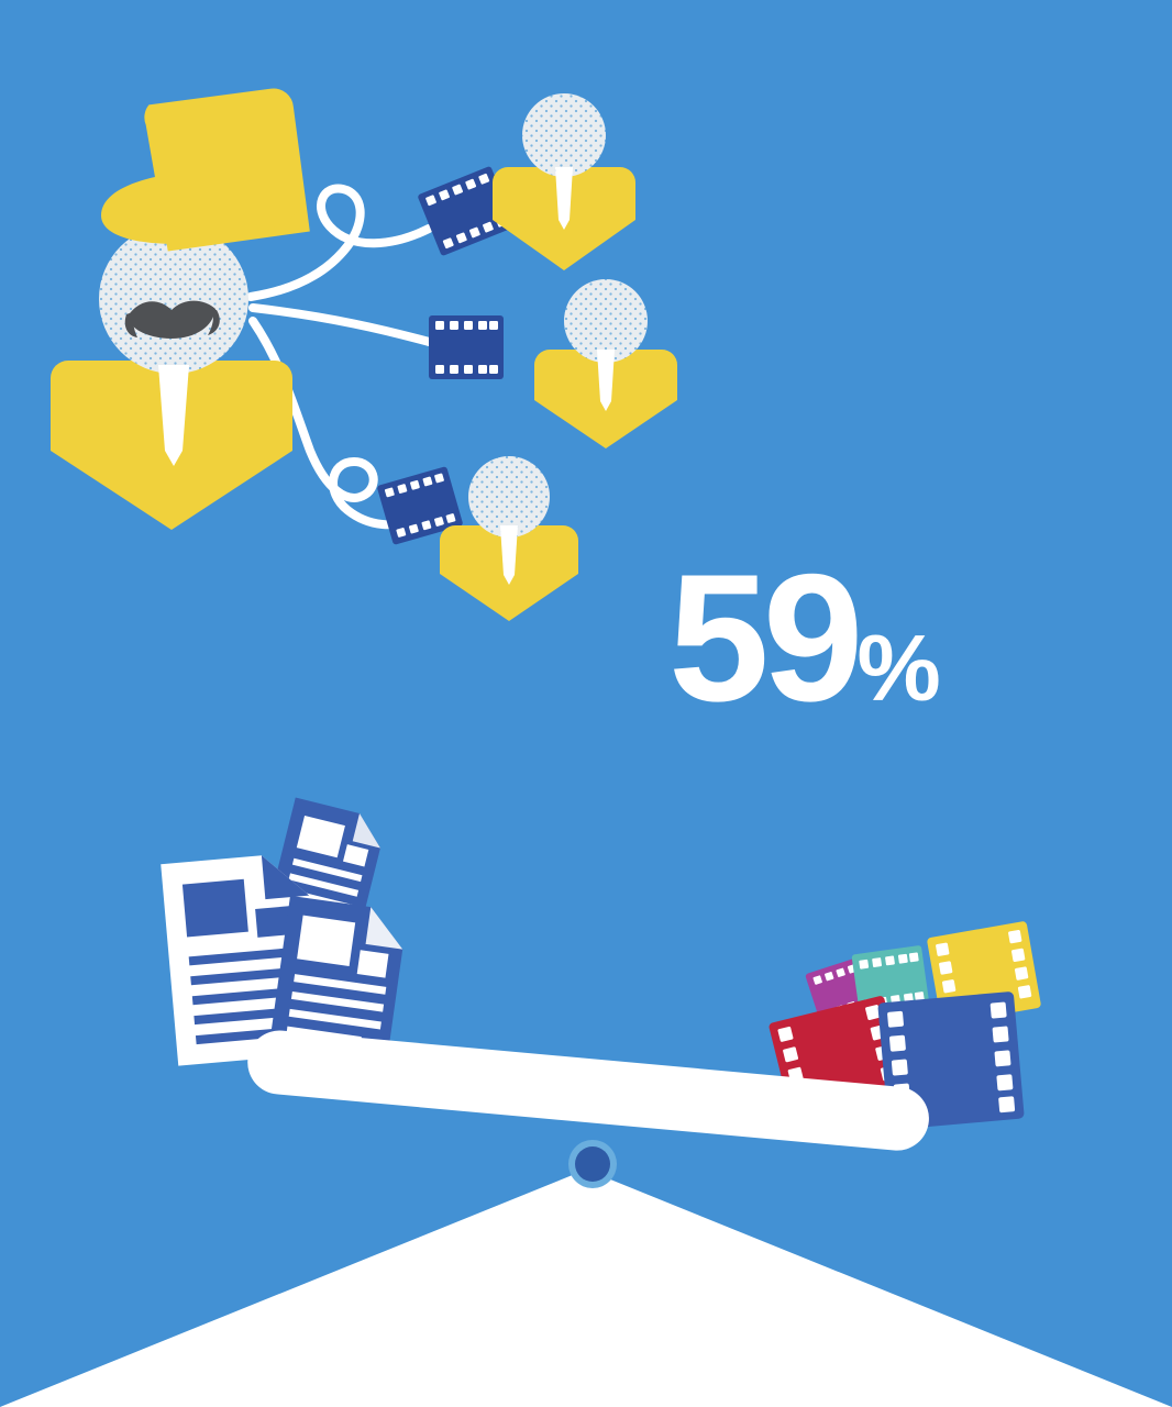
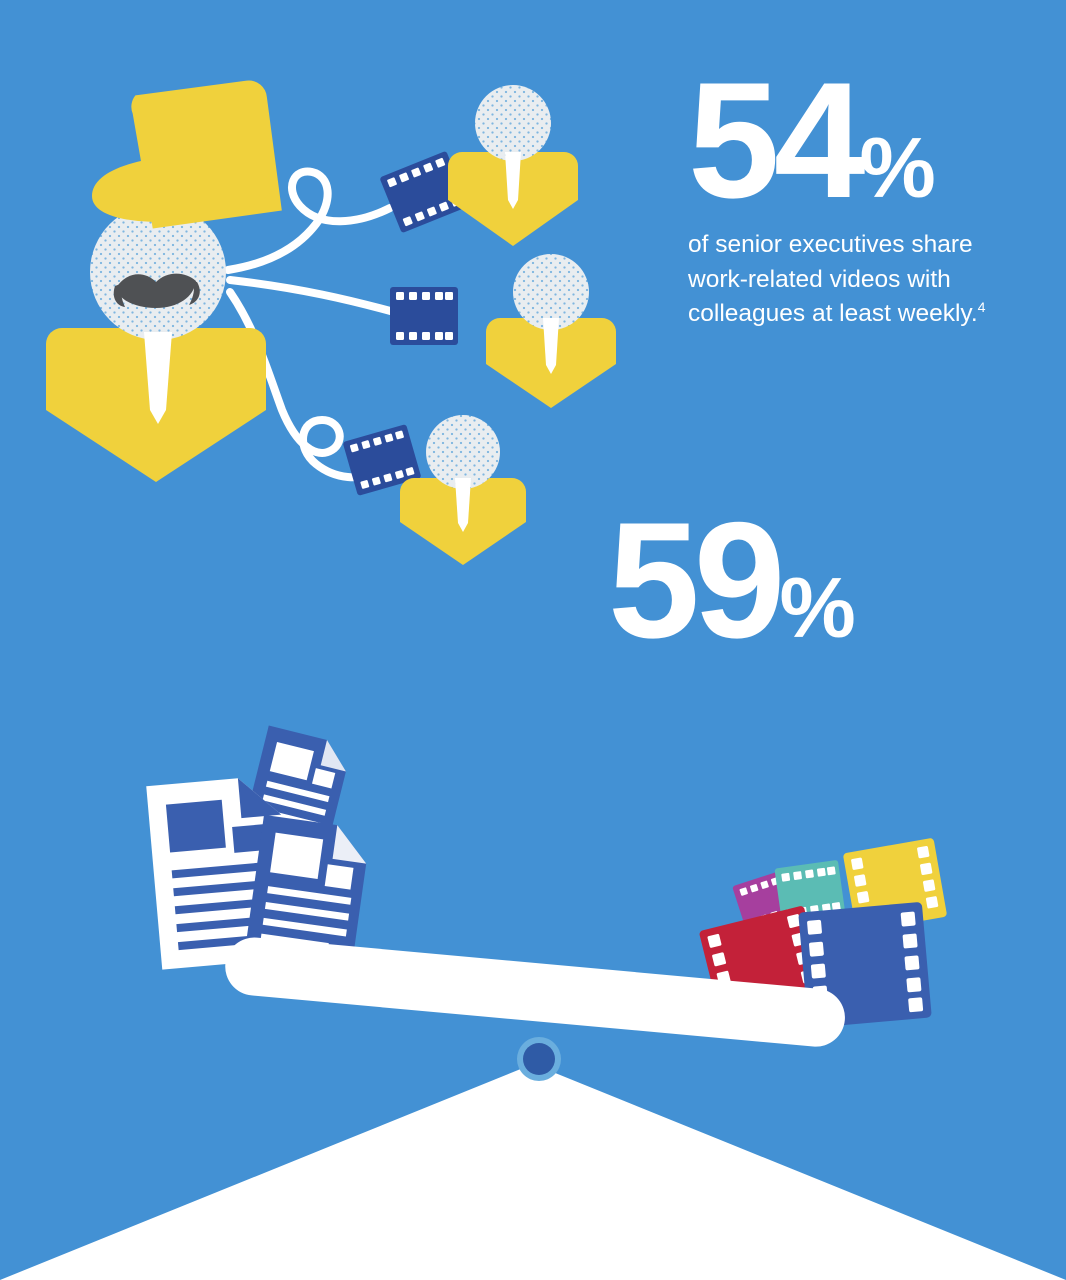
+ 54%
+ of senior executives share
+ work-related videos with
+ colleagues at least weekly.4
  59%
